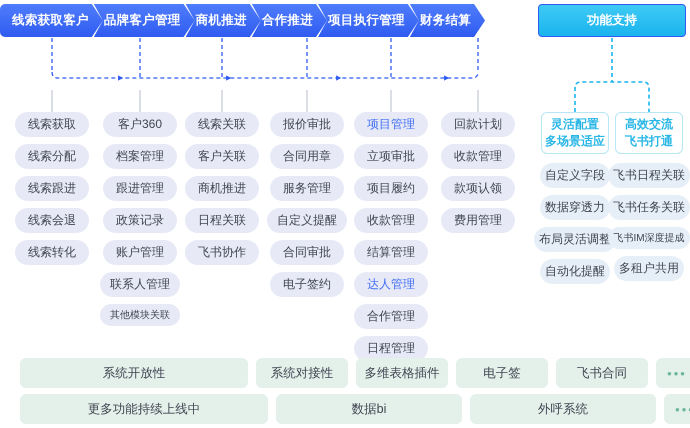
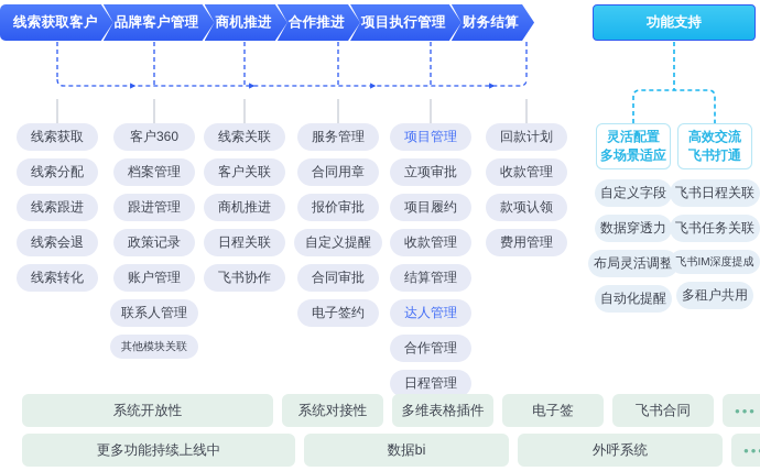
  线索获取客户
  品牌客户管理
  商机推进
  合作推进
  项目执行管理
  财务结算
  功能支持
  线索获取
  线索分配
  线索跟进
  线索会退
  线索转化
  客户360
  档案管理
  跟进管理
  政策记录
  账户管理
  联系人管理
  其他模块关联
  线索关联
  客户关联
  商机推进
  日程关联
  飞书协作
- 报价审批
+ 服务管理
  合同用章
- 服务管理
+ 报价审批
  自定义提醒
  合同审批
  电子签约
  项目管理
  立项审批
  项目履约
  收款管理
  结算管理
  达人管理
  合作管理
  日程管理
  回款计划
  收款管理
  款项认领
  费用管理
  灵活配置
  多场景适应
  自定义字段
  数据穿透力
  布局灵活调整
  自动化提醒
  高效交流
  飞书打通
  飞书日程关联
  飞书任务关联
  飞书IM深度提成
  多租户共用
  系统开放性
  系统对接性
  多维表格插件
  电子签
  飞书合同
  •••
  更多功能持续上线中
  数据bi
  外呼系统
